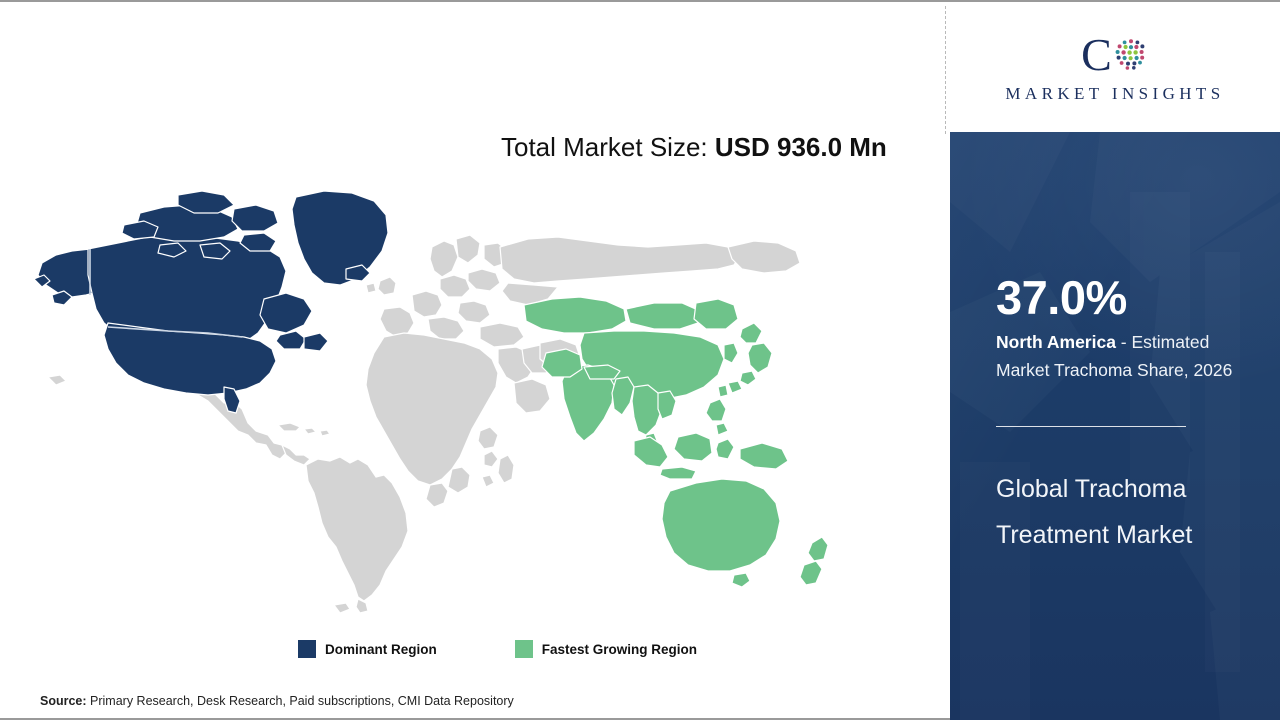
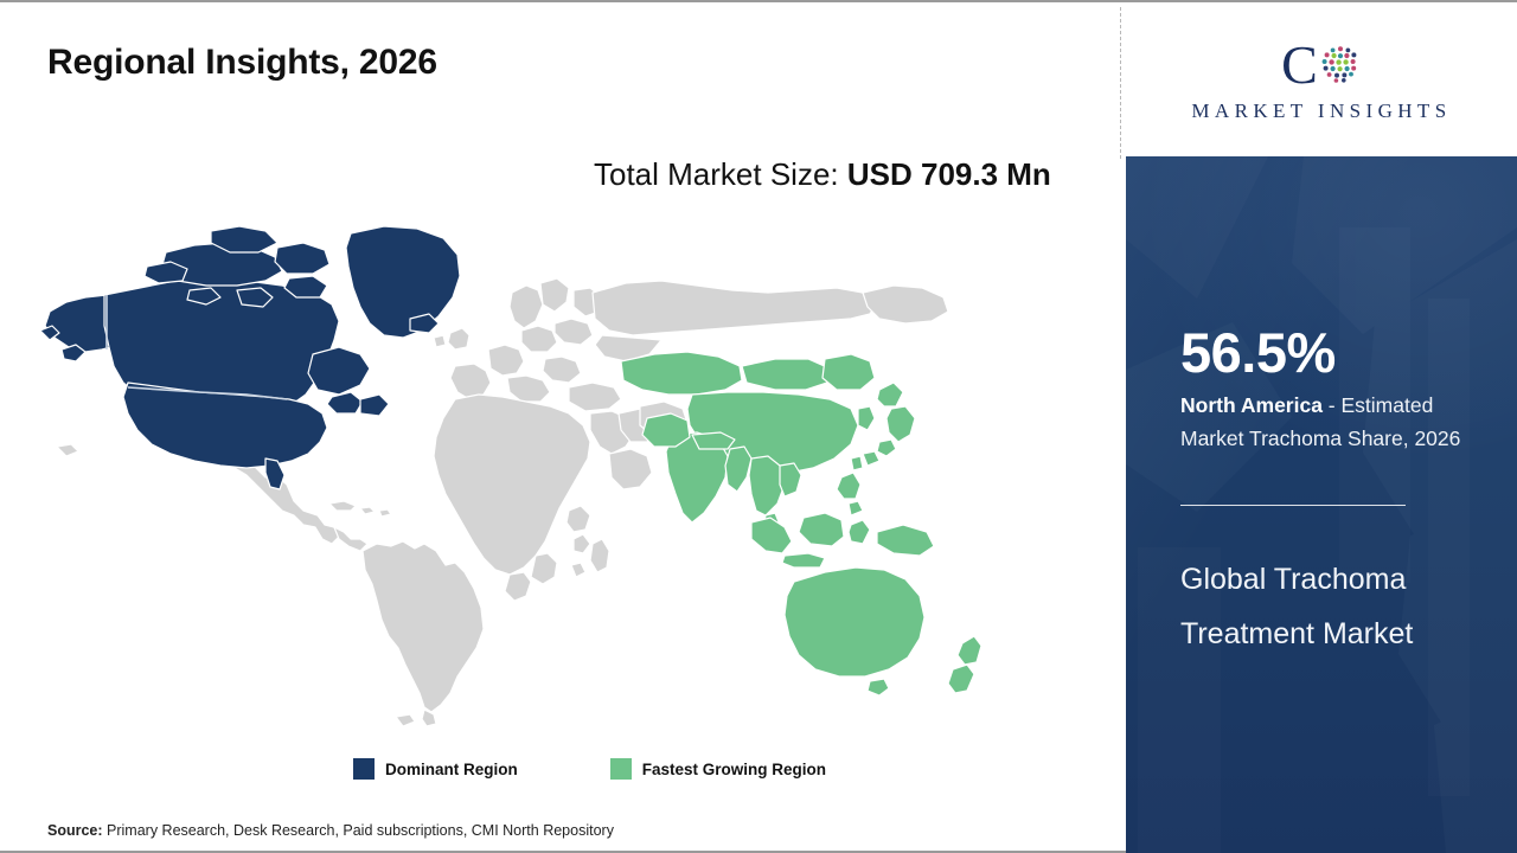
+ Regional Insights, 2026
- Total Market Size: USD 936.0 Mn
+ Total Market Size: USD 709.3 Mn
  Dominant Region
  Fastest Growing Region
- Source: Primary Research, Desk Research, Paid subscriptions, CMI Data Repository
+ Source: Primary Research, Desk Research, Paid subscriptions, CMI North Repository
  C
  MARKET INSIGHTS
- 37.0%
+ 56.5%
  North America - Estimated Market Trachoma Share, 2026
  Global Trachoma Treatment Market
